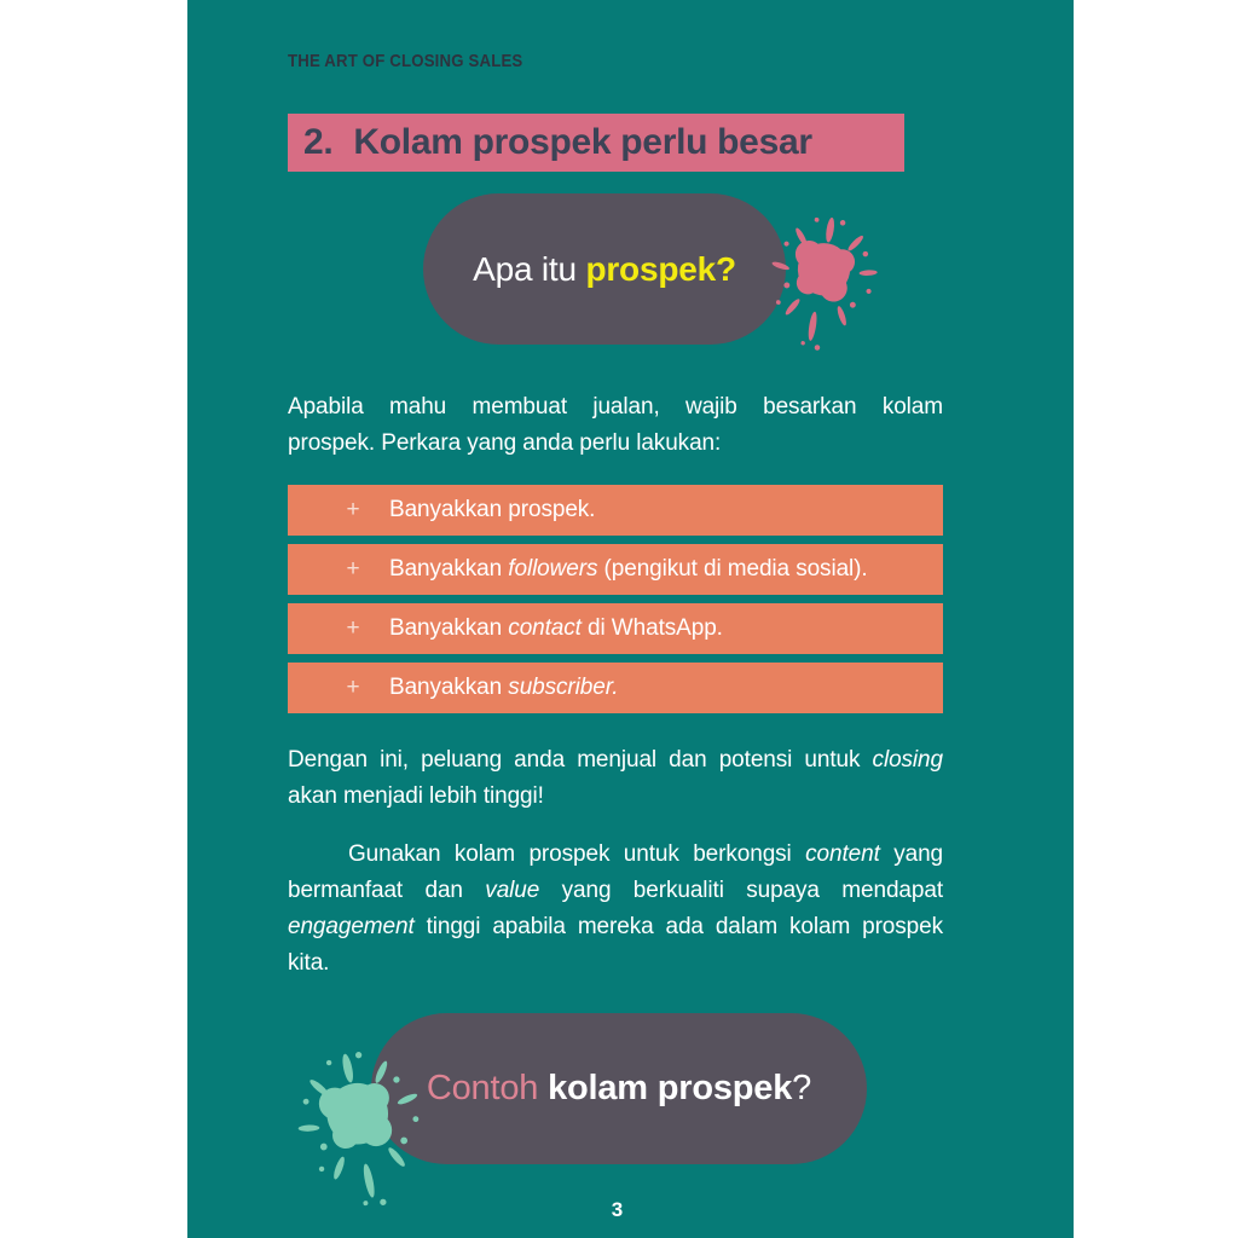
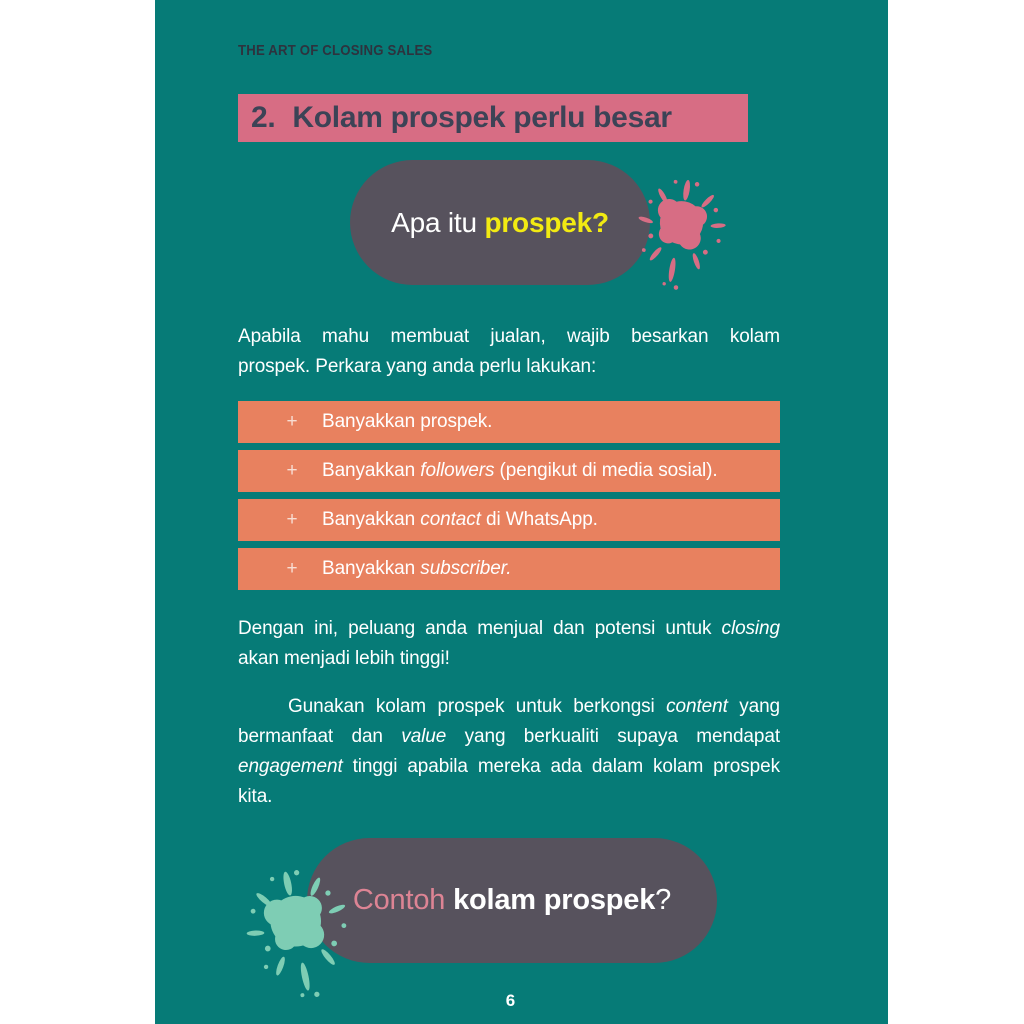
  THE ART OF CLOSING SALES
  2. Kolam prospek perlu besar
  Apa itu prospek?
  Apabila mahu membuat jualan, wajib besarkan kolam
  prospek. Perkara yang anda perlu lakukan:
  +
  Banyakkan prospek.
  +
  Banyakkan followers (pengikut di media sosial).
  +
  Banyakkan contact di WhatsApp.
  +
  Banyakkan subscriber.
  Dengan ini, peluang anda menjual dan potensi untuk closing
  akan menjadi lebih tinggi!
  Gunakan kolam prospek untuk berkongsi content yang
  bermanfaat dan value yang berkualiti supaya mendapat
  engagement tinggi apabila mereka ada dalam kolam prospek
  kita.
  Contoh kolam prospek?
- 3
+ 6
